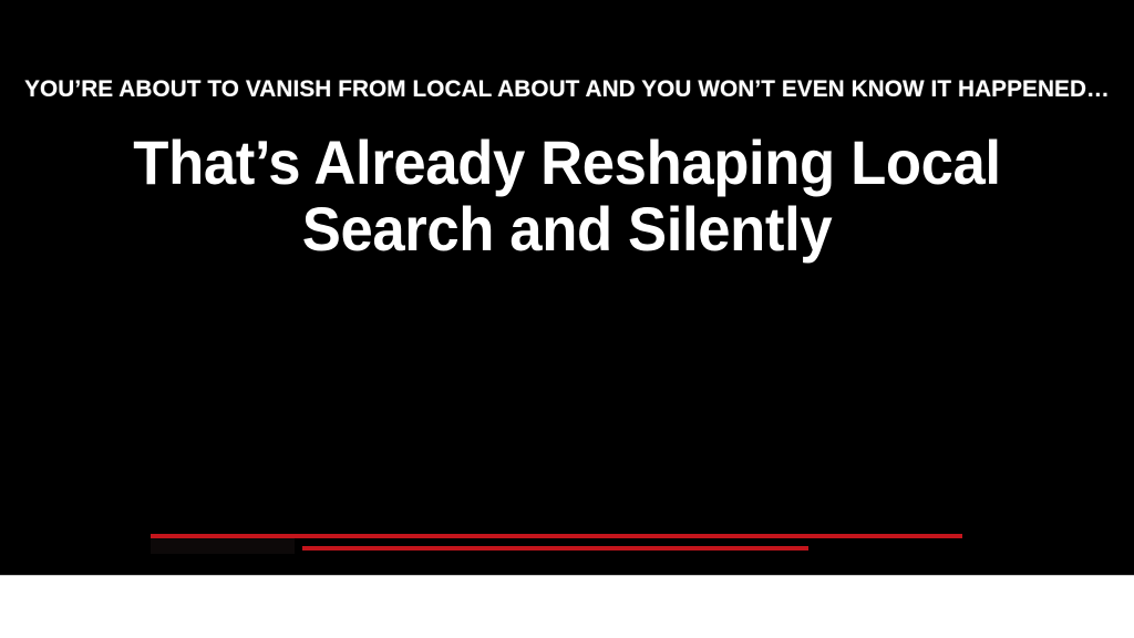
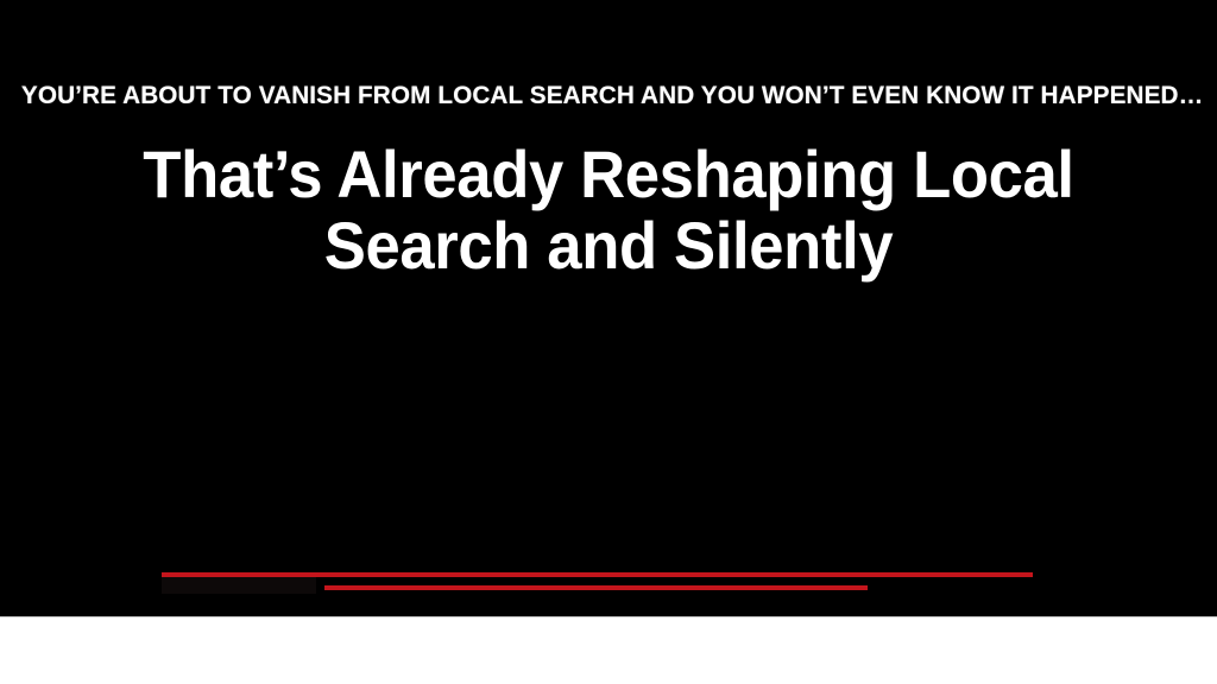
- YOU’RE ABOUT TO VANISH FROM LOCAL ABOUT AND YOU WON’T EVEN KNOW IT HAPPENED…
+ YOU’RE ABOUT TO VANISH FROM LOCAL SEARCH AND YOU WON’T EVEN KNOW IT HAPPENED…
  That’s Already Reshaping Local
  Search and Silently
